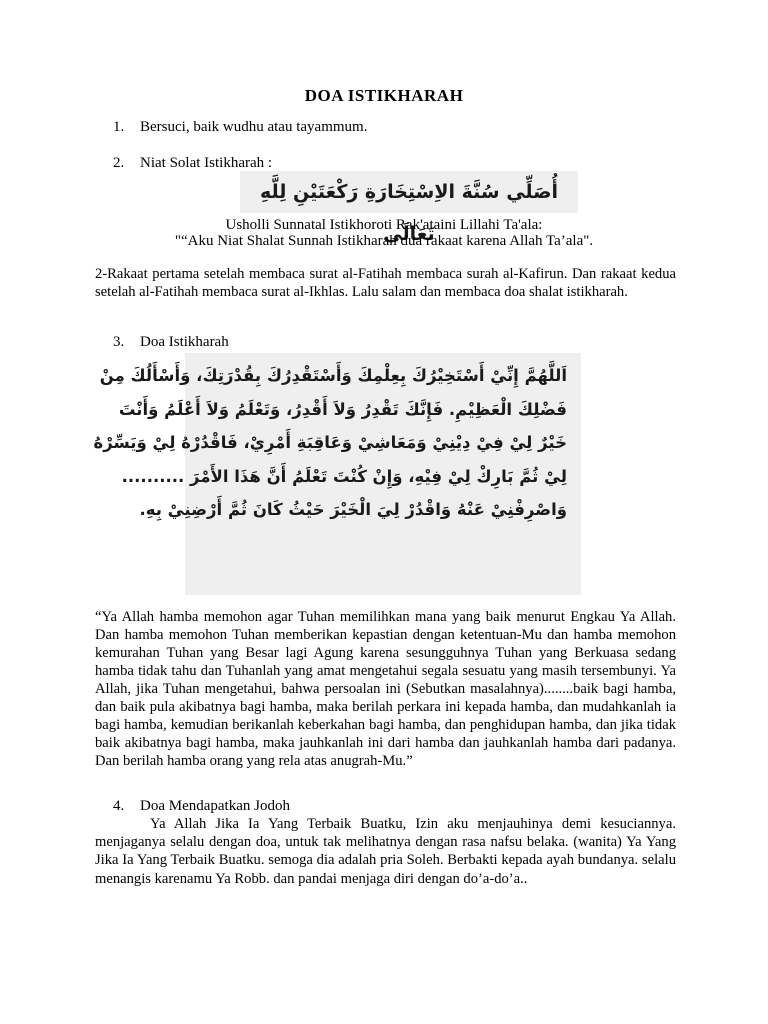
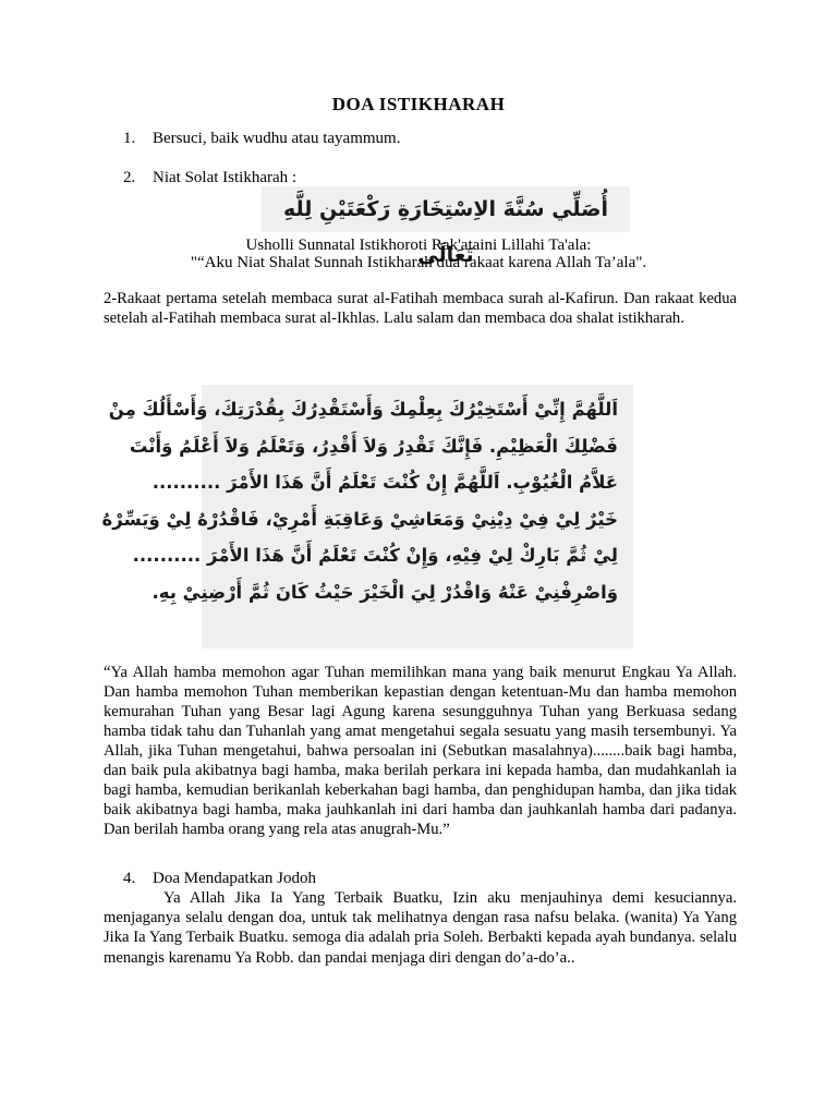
  DOA ISTIKHARAH
  1. Bersuci, baik wudhu atau tayammum.
  2. Niat Solat Istikharah :
  أُصَلِّي سُنَّةَ الاِسْتِخَارَةِ رَكْعَتَيْنِ لِلَّهِ تَعَالَى
  Usholli Sunnatal Istikhoroti Rak'ataini Lillahi Ta'ala:
  "“Aku Niat Shalat Sunnah Istikharah dua rakaat karena Allah Ta’ala".
  2-Rakaat pertama setelah membaca surat al-Fatihah membaca surah al-Kafirun. Dan rakaat kedua setelah al-Fatihah membaca surat al-Ikhlas. Lalu salam dan membaca doa shalat istikharah.
- 3. Doa Istikharah
  اَللَّهُمَّ إِنِّيْ أَسْتَخِيْرُكَ بِعِلْمِكَ وَأَسْتَقْدِرُكَ بِقُدْرَتِكَ، وَأَسْأَلُكَ مِنْ
  فَضْلِكَ الْعَظِيْمِ. فَإِنَّكَ تَقْدِرُ وَلاَ أَقْدِرُ، وَتَعْلَمُ وَلاَ أَعْلَمُ وَأَنْتَ
+ عَلاَّمُ الْغُيُوْبِ. اَللَّهُمَّ إِنْ كُنْتَ تَعْلَمُ أَنَّ هَذَا الأَمْرَ ..........
  خَيْرٌ لِيْ فِيْ دِيْنِيْ وَمَعَاشِيْ وَعَاقِبَةِ أَمْرِيْ، فَاقْدُرْهُ لِيْ وَيَسِّرْهُ
  لِيْ ثُمَّ بَارِكْ لِيْ فِيْهِ، وَإِنْ كُنْتَ تَعْلَمُ أَنَّ هَذَا الأَمْرَ ..........
  وَاصْرِفْنِيْ عَنْهُ وَاقْدُرْ لِيَ الْخَيْرَ حَيْثُ كَانَ ثُمَّ أَرْضِنِيْ بِهِ.
  “Ya Allah hamba memohon agar Tuhan memilihkan mana yang baik menurut Engkau Ya Allah. Dan hamba memohon Tuhan memberikan kepastian dengan ketentuan-Mu dan hamba memohon kemurahan Tuhan yang Besar lagi Agung karena sesungguhnya Tuhan yang Berkuasa sedang hamba tidak tahu dan Tuhanlah yang amat mengetahui segala sesuatu yang masih tersembunyi. Ya Allah, jika Tuhan mengetahui, bahwa persoalan ini (Sebutkan masalahnya)........baik bagi hamba, dan baik pula akibatnya bagi hamba, maka berilah perkara ini kepada hamba, dan mudahkanlah ia bagi hamba, kemudian berikanlah keberkahan bagi hamba, dan penghidupan hamba, dan jika tidak baik akibatnya bagi hamba, maka jauhkanlah ini dari hamba dan jauhkanlah hamba dari padanya. Dan berilah hamba orang yang rela atas anugrah-Mu.”
  4. Doa Mendapatkan Jodoh
  Ya Allah Jika Ia Yang Terbaik Buatku, Izin aku menjauhinya demi kesuciannya. menjaganya selalu dengan doa, untuk tak melihatnya dengan rasa nafsu belaka. (wanita) Ya Yang Jika Ia Yang Terbaik Buatku. semoga dia adalah pria Soleh. Berbakti kepada ayah bundanya. selalu menangis karenamu Ya Robb. dan pandai menjaga diri dengan do’a-do’a..
